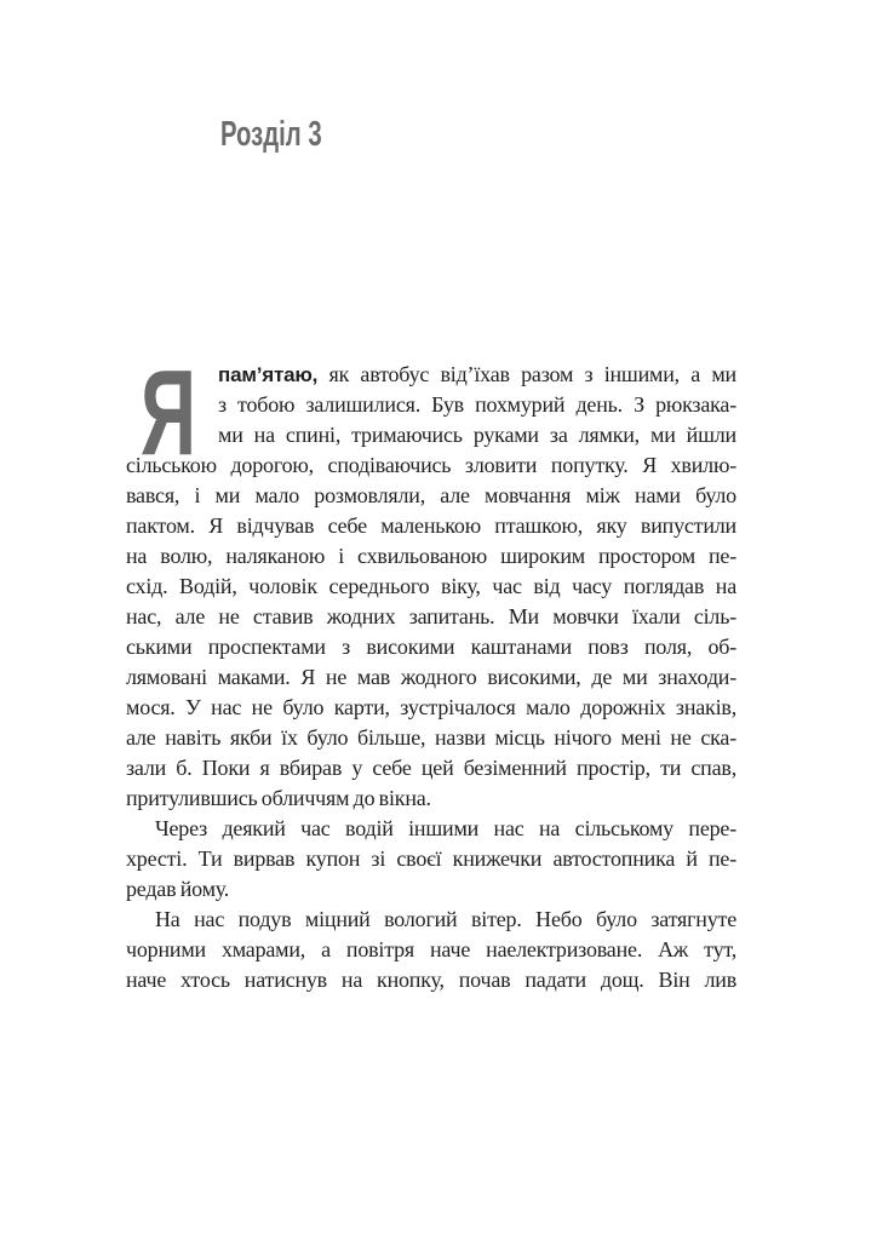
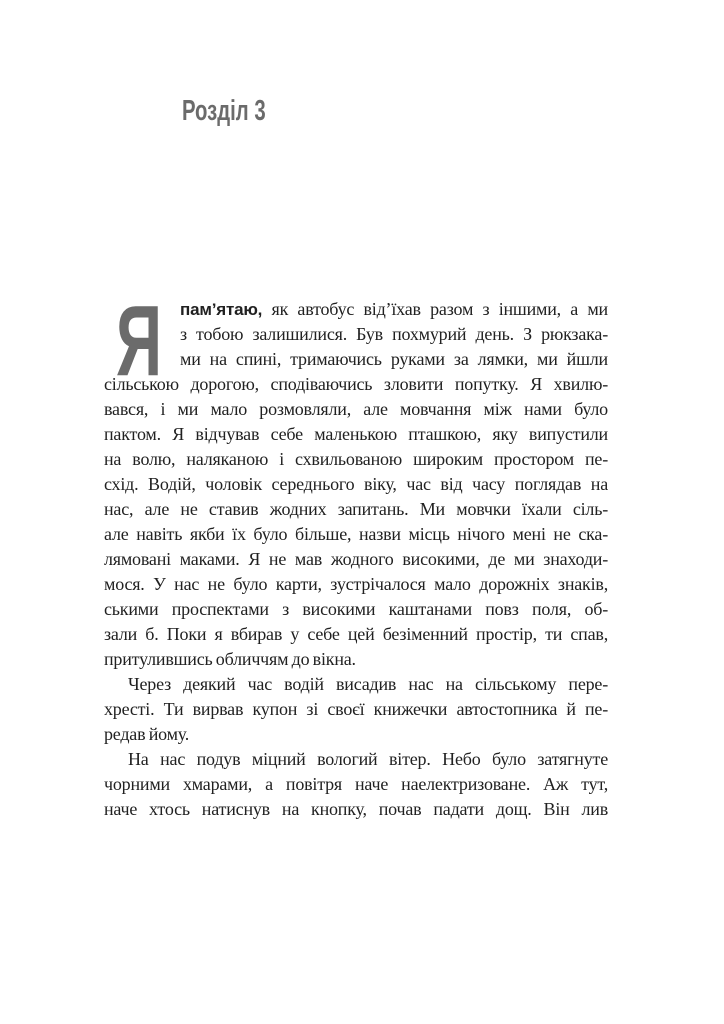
  Розділ 3
  Я
  пам’ятаю, як автобус від’їхав разом з іншими, а ми
  з тобою залишилися. Був похмурий день. З рюкзака-
  ми на спині, тримаючись руками за лямки, ми йшли
  сільською дорогою, сподіваючись зловити попутку. Я хвилю-
  вався, і ми мало розмовляли, але мовчання між нами було
  пактом. Я відчував себе маленькою пташкою, яку випустили
  на волю, наляканою і схвильованою широким простором пе-
  схід. Водій, чоловік середнього віку, час від часу поглядав на
  нас, але не ставив жодних запитань. Ми мовчки їхали сіль-
- ськими проспектами з високими каштанами повз поля, об-
+ але навіть якби їх було більше, назви місць нічого мені не ска-
  лямовані маками. Я не мав жодного високими, де ми знаходи-
  мося. У нас не було карти, зустрічалося мало дорожніх знаків,
- але навіть якби їх було більше, назви місць нічого мені не ска-
+ ськими проспектами з високими каштанами повз поля, об-
  зали б. Поки я вбирав у себе цей безіменний простір, ти спав,
  притулившись обличчям до вікна.
- Через деякий час водій іншими нас на сільському пере-
+ Через деякий час водій висадив нас на сільському пере-
  хресті. Ти вирвав купон зі своєї книжечки автостопника й пе-
  редав йому.
  На нас подув міцний вологий вітер. Небо було затягнуте
  чорними хмарами, а повітря наче наелектризоване. Аж тут,
  наче хтось натиснув на кнопку, почав падати дощ. Він лив
